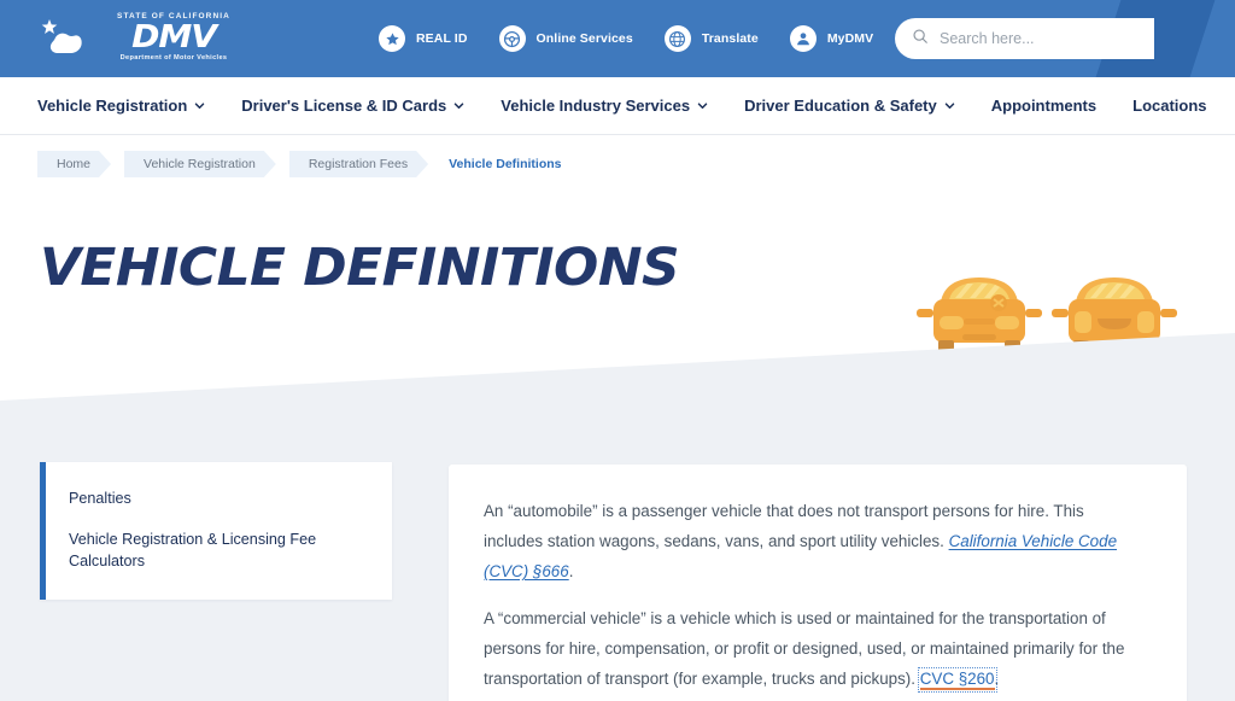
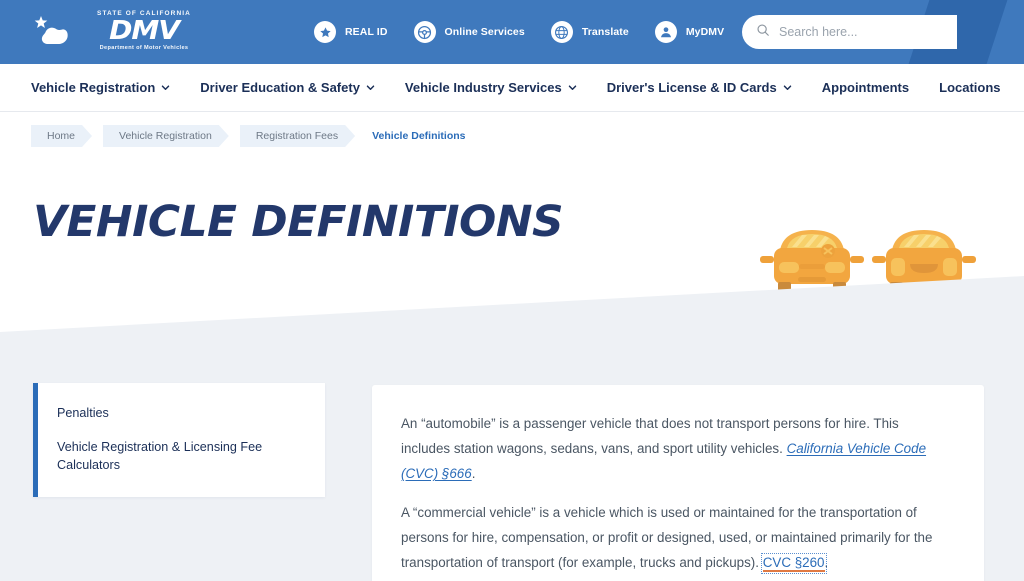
  DMV
  REAL ID
  Online Services
  Translate
  MyDMV
  Search here...
  →
  Vehicle Registration
- Driver's License & ID Cards
+ Driver Education & Safety
  Vehicle Industry Services
- Driver Education & Safety
+ Driver's License & ID Cards
  Appointments
  Locations
  Home
  Vehicle Registration
  Registration Fees
  Vehicle Definitions
  VEHICLE DEFINITIONS
  Penalties
  Vehicle Registration & Licensing Fee Calculators
  An “automobile” is a passenger vehicle that does not transport persons for hire. This includes station wagons, sedans, vans, and sport utility vehicles. California Vehicle Code (CVC) §666.
  A “commercial vehicle” is a vehicle which is used or maintained for the transportation of persons for hire, compensation, or profit or designed, used, or maintained primarily for the transportation of transport (for example, trucks and pickups). CVC §260.
